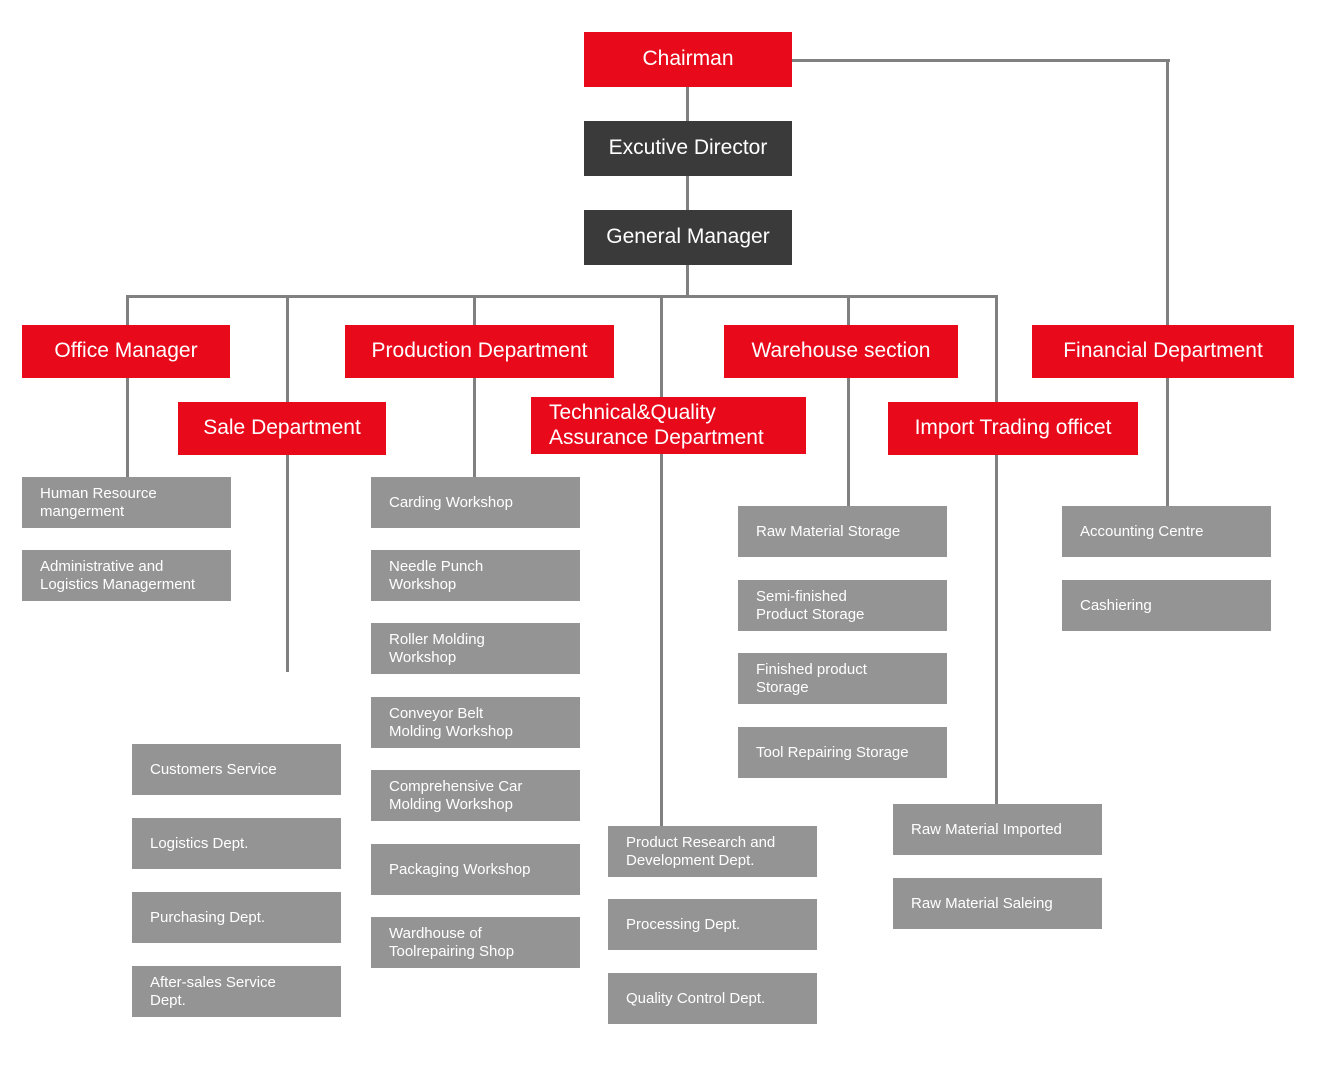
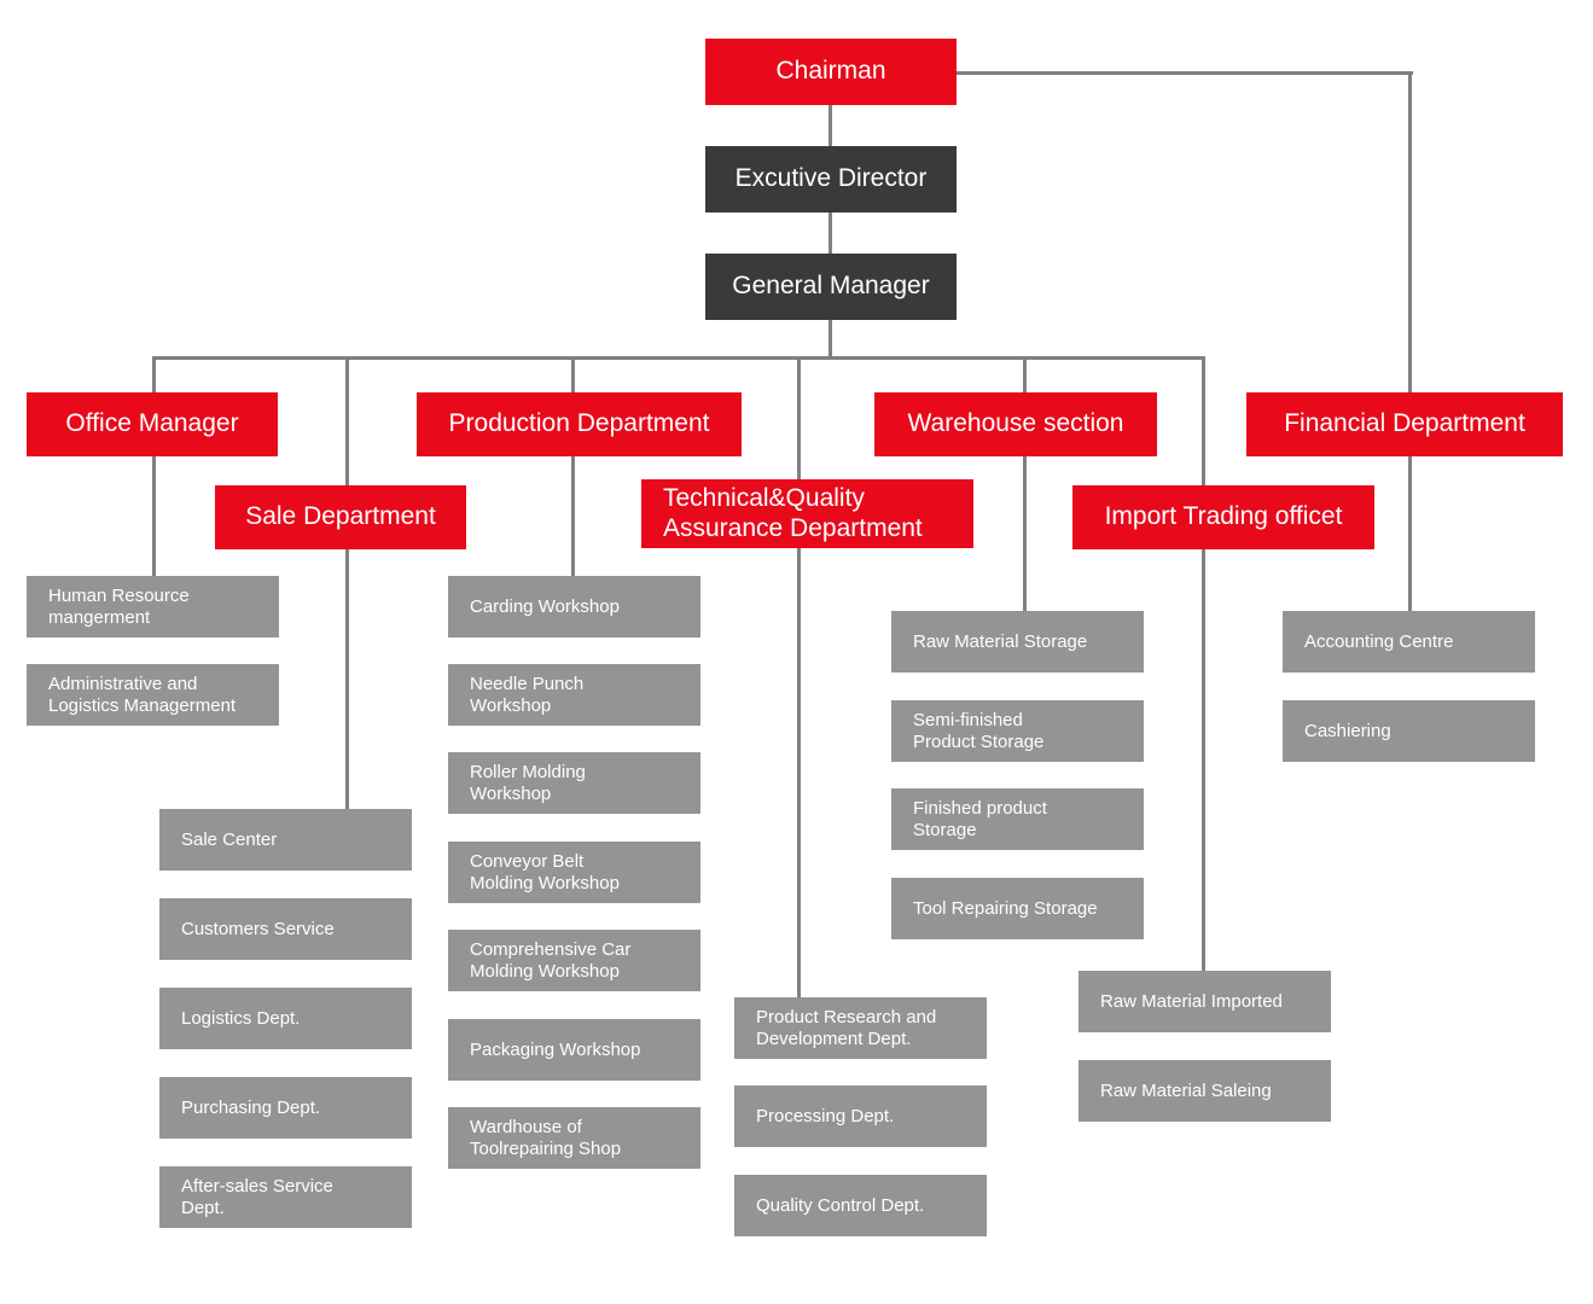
  Chairman
  Excutive Director
  General Manager
  Office Manager
  Sale Department
  Production Department
  Technical&Quality
  Assurance Department
  Warehouse section
  Import Trading officet
  Financial Department
  Human Resource
  mangerment
  Administrative and
  Logistics Managerment
+ Sale Center
  Customers Service
  Logistics Dept.
  Purchasing Dept.
  After-sales Service
  Dept.
  Carding Workshop
  Needle Punch
  Workshop
  Roller Molding
  Workshop
  Conveyor Belt
  Molding Workshop
  Comprehensive Car
  Molding Workshop
  Packaging Workshop
  Wardhouse of
  Toolrepairing Shop
  Product Research and
  Development Dept.
  Processing Dept.
  Quality Control Dept.
  Raw Material Storage
  Semi-finished
  Product Storage
  Finished product
  Storage
  Tool Repairing Storage
  Raw Material Imported
  Raw Material Saleing
  Accounting Centre
  Cashiering
